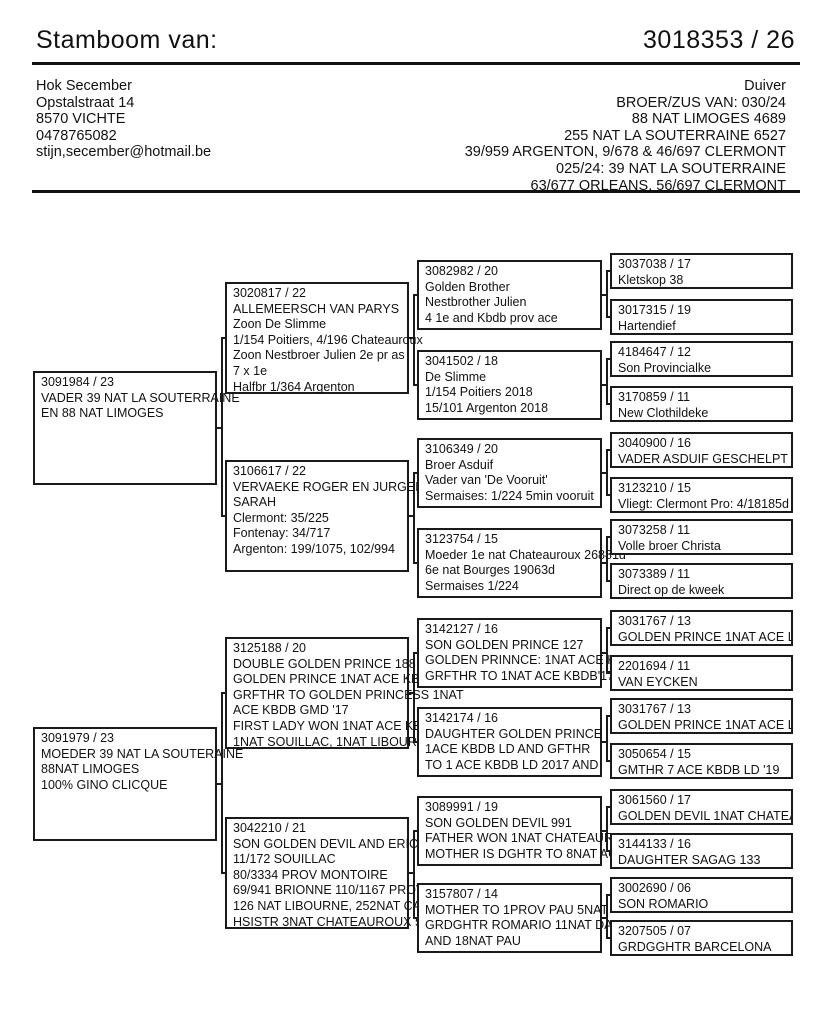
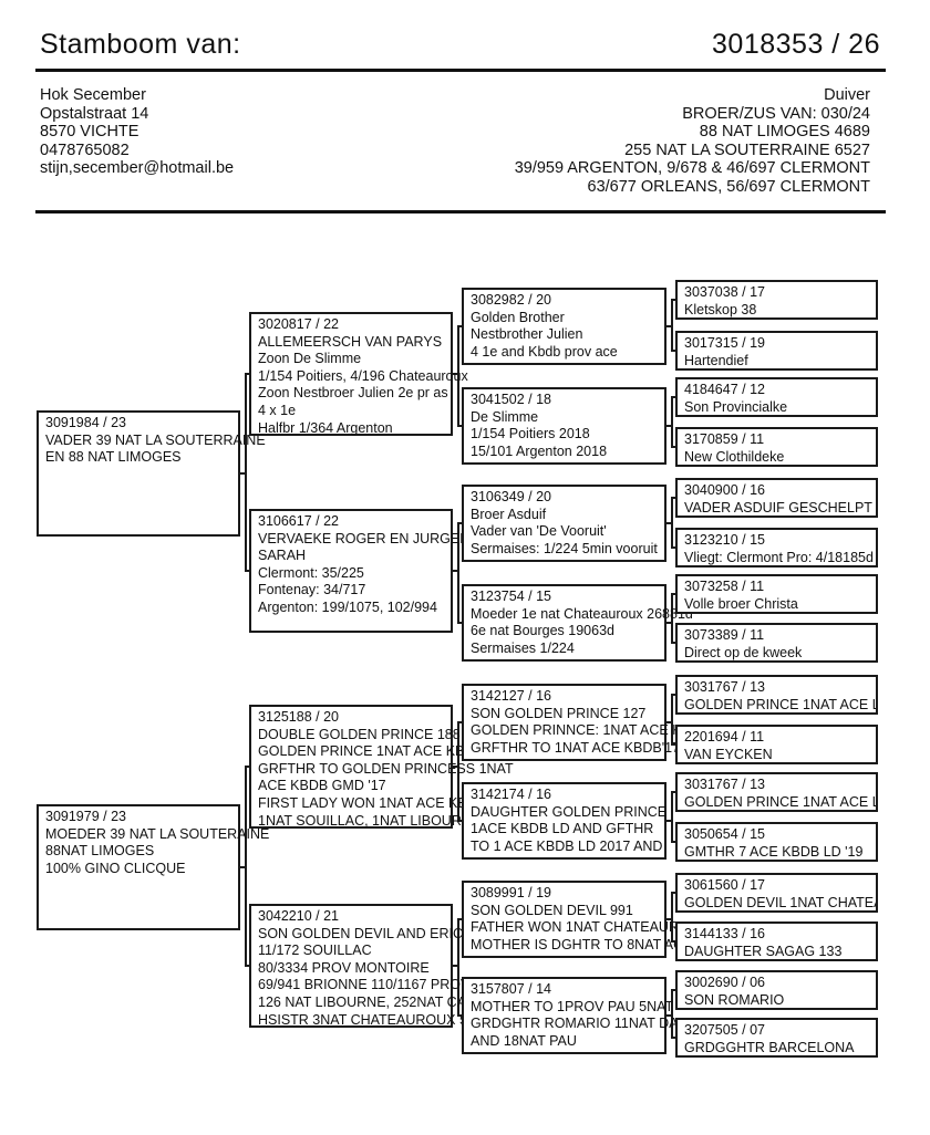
  Stamboom van:
  3018353 / 26
  Hok Secember
  Opstalstraat 14
  8570 VICHTE
  0478765082
  stijn,secember@hotmail.be
  Duiver
  BROER/ZUS VAN: 030/24
  88 NAT LIMOGES 4689
  255 NAT LA SOUTERRAINE 6527
  39/959 ARGENTON, 9/678 & 46/697 CLERMONT
- 025/24: 39 NAT LA SOUTERRAINE
  63/677 ORLEANS, 56/697 CLERMONT
  3091984 / 23
  VADER 39 NAT LA SOUTERRAINE
  EN 88 NAT LIMOGES
  3091979 / 23
  MOEDER 39 NAT LA SOUTERAINE
  88NAT LIMOGES
  100% GINO CLICQUE
  3020817 / 22
  ALLEMEERSCH VAN PARYS
  Zoon De Slimme
  1/154 Poitiers, 4/196 Chateauroux
  Zoon Nestbroer Julien 2e pr as
- 7 x 1e
+ 4 x 1e
  Halfbr 1/364 Argenton
  3106617 / 22
  VERVAEKE ROGER EN JURGE
  SARAH
  Clermont: 35/225
  Fontenay: 34/717
  Argenton: 199/1075, 102/994
  3125188 / 20
  DOUBLE GOLDEN PRINCE 188
  GOLDEN PRINCE 1NAT ACE KB
  GRFTHR TO GOLDEN PRINCESS 1NAT
  ACE KBDB GMD '17
  FIRST LADY WON 1NAT ACE K
  1NAT SOUILLAC, 1NAT LIBOUR
  3042210 / 21
  SON GOLDEN DEVIL AND ERIC
  11/172 SOUILLAC
  80/3334 PROV MONTOIRE
  69/941 BRIONNE 110/1167 PRO
  126 NAT LIBOURNE, 252NAT C
  HSISTR 3NAT CHATEAUROUX
  3082982 / 20
  Golden Brother
  Nestbrother Julien
  4 1e and Kbdb prov ace
  3041502 / 18
  De Slimme
  1/154 Poitiers 2018
  15/101 Argenton 2018
  3106349 / 20
  Broer Asduif
  Vader van 'De Vooruit'
  Sermaises: 1/224 5min vooruit
  3123754 / 15
  Moeder 1e nat Chateauroux 2688
  6e nat Bourges 19063d
  Sermaises 1/224
  3142127 / 16
  SON GOLDEN PRINCE 127
  GOLDEN PRINNCE: 1NAT ACE
  GRFTHR TO 1NAT ACE KBDB'1
  3142174 / 16
  DAUGHTER GOLDEN PRINCE
  1ACE KBDB LD AND GFTHR
  TO 1 ACE KBDB LD 2017 AND
  3089991 / 19
  SON GOLDEN DEVIL 991
  FATHER WON 1NAT CHATEAUR
  MOTHER IS DGHTR TO 8NAT A
  3157807 / 14
  MOTHER TO 1PROV PAU 5NAT
  GRDGHTR ROMARIO 11NAT DA
  AND 18NAT PAU
  3037038 / 17
  Kletskop 38
  3017315 / 19
  Hartendief
  4184647 / 12
  Son Provincialke
  3170859 / 11
  New Clothildeke
  3040900 / 16
  VADER ASDUIF GESCHELPT
  3123210 / 15
  Vliegt: Clermont Pro: 4/18185d
  3073258 / 11
  Volle broer Christa
  3073389 / 11
  Direct op de kweek
  3031767 / 13
  GOLDEN PRINCE 1NAT ACE
  2201694 / 11
  VAN EYCKEN
  3031767 / 13
  GOLDEN PRINCE 1NAT ACE
  3050654 / 15
  GMTHR 7 ACE KBDB LD '19
  3061560 / 17
  GOLDEN DEVIL 1NAT CHATE
  3144133 / 16
  DAUGHTER SAGAG 133
  3002690 / 06
  SON ROMARIO
  3207505 / 07
  GRDGGHTR BARCELONA
